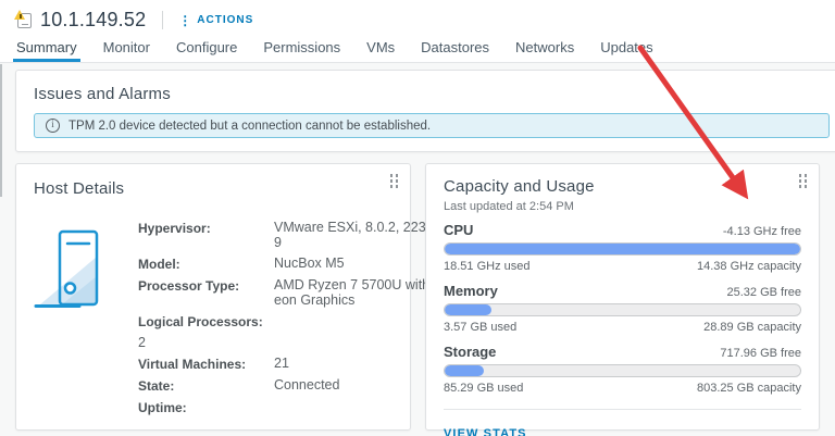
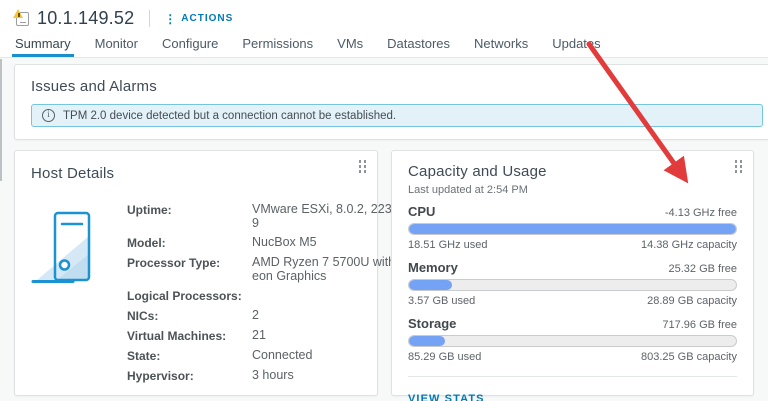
  10.1.149.52
  ⋮
  ACTIONS
  Summary
  Monitor
  Configure
  Permissions
  VMs
  Datastores
  Networks
  Updats
  Issues and Alarms
  TPM 2.0 device detected but a connection cannot be established.
  Host Details
- Hypervisor:
+ Uptime:
  VMware ESXi, 8.0.2, 2239
  Model:
  NucBox M5
  Processor Type:
  AMD Ryzen 7 5700U witeon Graphics
  Logical Processors:
+ NICs:
  2
  Virtual Machines:
  21
  State:
  Connected
- Uptime:
+ Hypervisor:
+ 3 hours
  Capacity and Usage
  Last updated at 2:54 PM
  CPU
  -4.13 GHz free
  18.51 GHz used
  14.38 GHz capacity
  Memory
  25.32 GB free
  3.57 GB used
  28.89 GB capacity
  Storage
  717.96 GB free
  85.29 GB used
  803.25 GB capacity
  VIEW STATS
